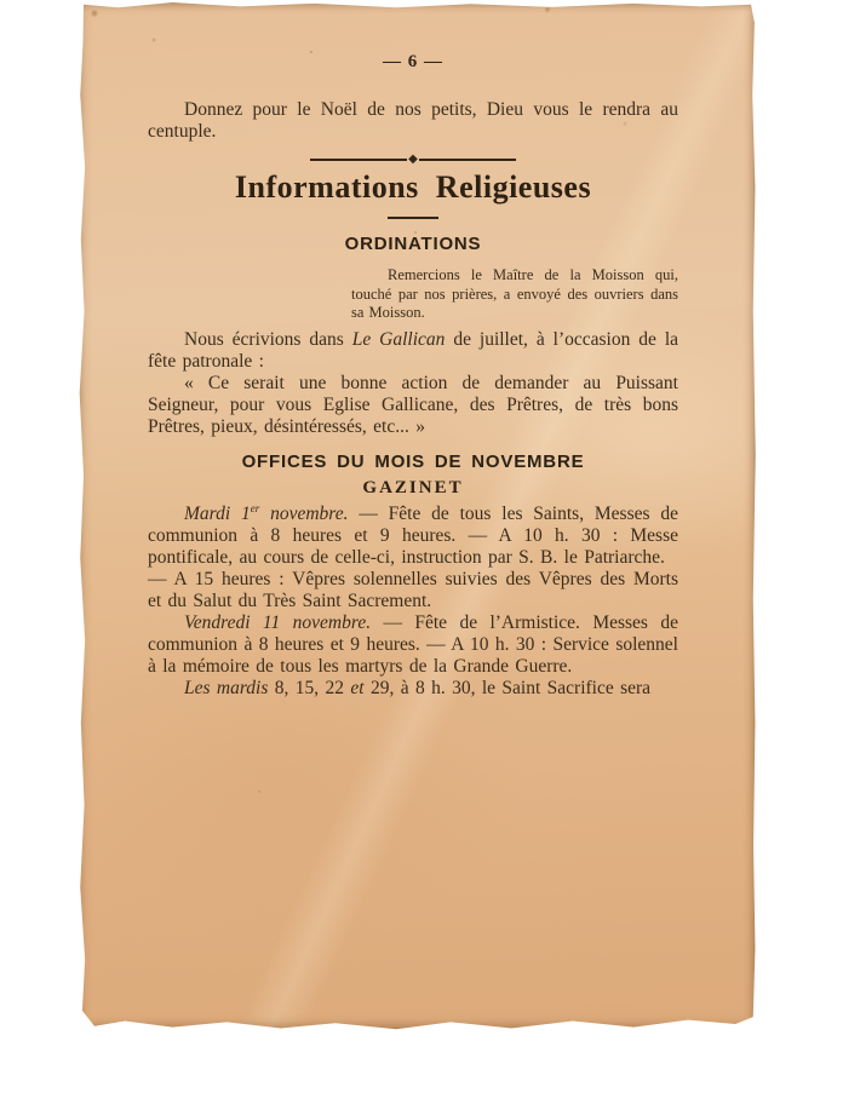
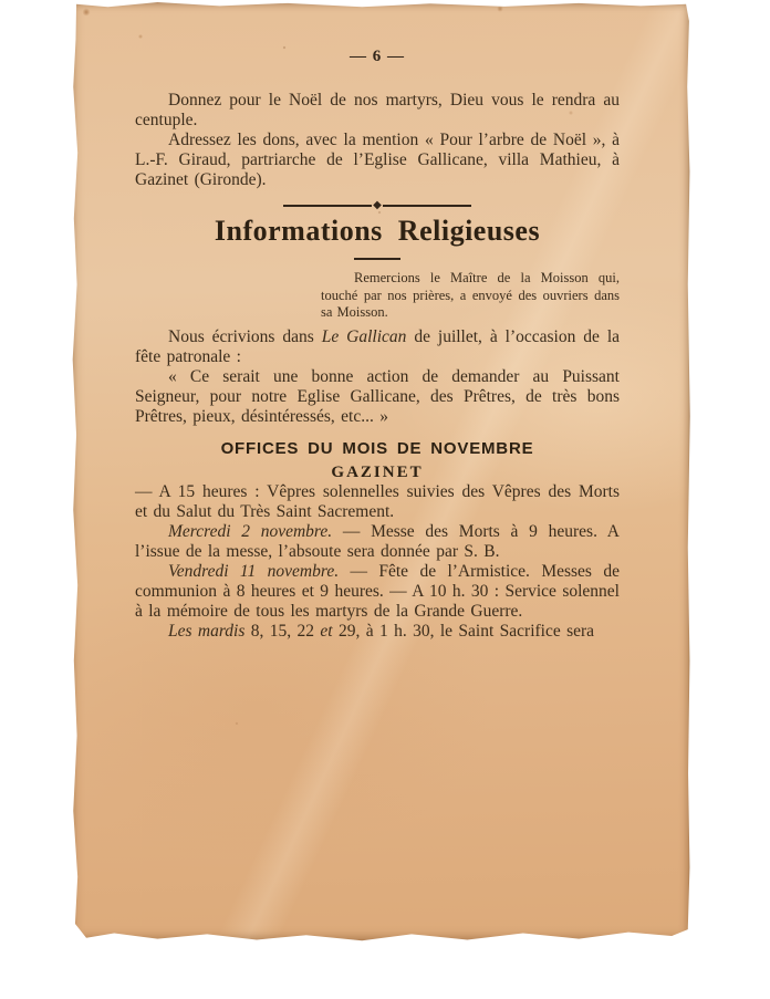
  — 6 —
- Donnez pour le Noël de nos petits, Dieu vous le rendra au centuple.
+ Donnez pour le Noël de nos martyrs, Dieu vous le rendra au centuple.
+ Adressez les dons, avec la mention « Pour l’arbre de Noël », à L.-F. Giraud, partriarche de l’Eglise Gallicane, villa Mathieu, à Gazinet (Gironde).
  ◆
  Informations Religieuses
- ORDINATIONS
  Remercions le Maître de la Moisson qui, touché par nos prières, a envoyé des ouvriers dans sa Moisson.
  Nous écrivions dans Le Gallican de juillet, à l’occasion de la fête patronale :
- « Ce serait une bonne action de demander au Puissant Seigneur, pour vous Eglise Gallicane, des Prêtres, de très bons Prêtres, pieux, désintéressés, etc... »
+ « Ce serait une bonne action de demander au Puissant Seigneur, pour notre Eglise Gallicane, des Prêtres, de très bons Prêtres, pieux, désintéressés, etc... »
  OFFICES DU MOIS DE NOVEMBRE
  GAZINET
- Mardi 1er novembre. — Fête de tous les Saints, Messes de communion à 8 heures et 9 heures. — A 10 h. 30 : Messe pontificale, au cours de celle-ci, instruction par S. B. le Patriarche.
  — A 15 heures : Vêpres solennelles suivies des Vêpres des Morts et du Salut du Très Saint Sacrement.
+ Mercredi 2 novembre. — Messe des Morts à 9 heures. A l’issue de la messe, l’absoute sera donnée par S. B.
  Vendredi 11 novembre. — Fête de l’Armistice. Messes de communion à 8 heures et 9 heures. — A 10 h. 30 : Service solennel à la mémoire de tous les martyrs de la Grande Guerre.
- Les mardis 8, 15, 22 et 29, à 8 h. 30, le Saint Sacrifice sera
+ Les mardis 8, 15, 22 et 29, à 1 h. 30, le Saint Sacrifice sera
